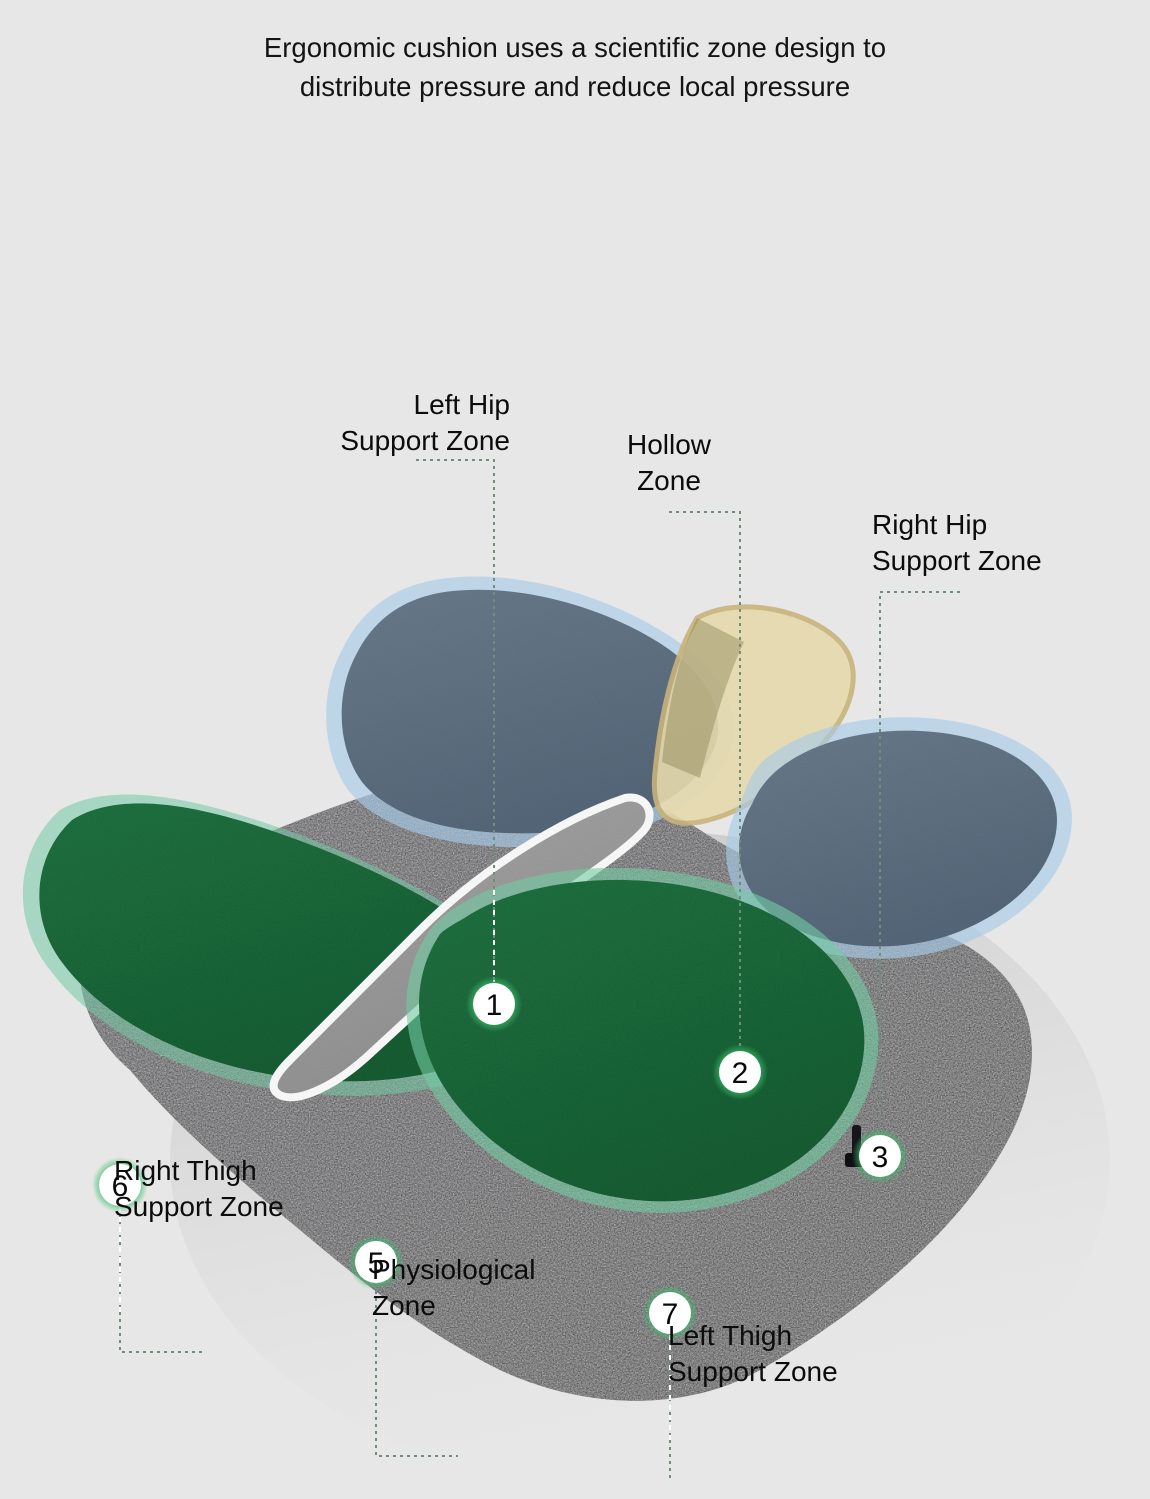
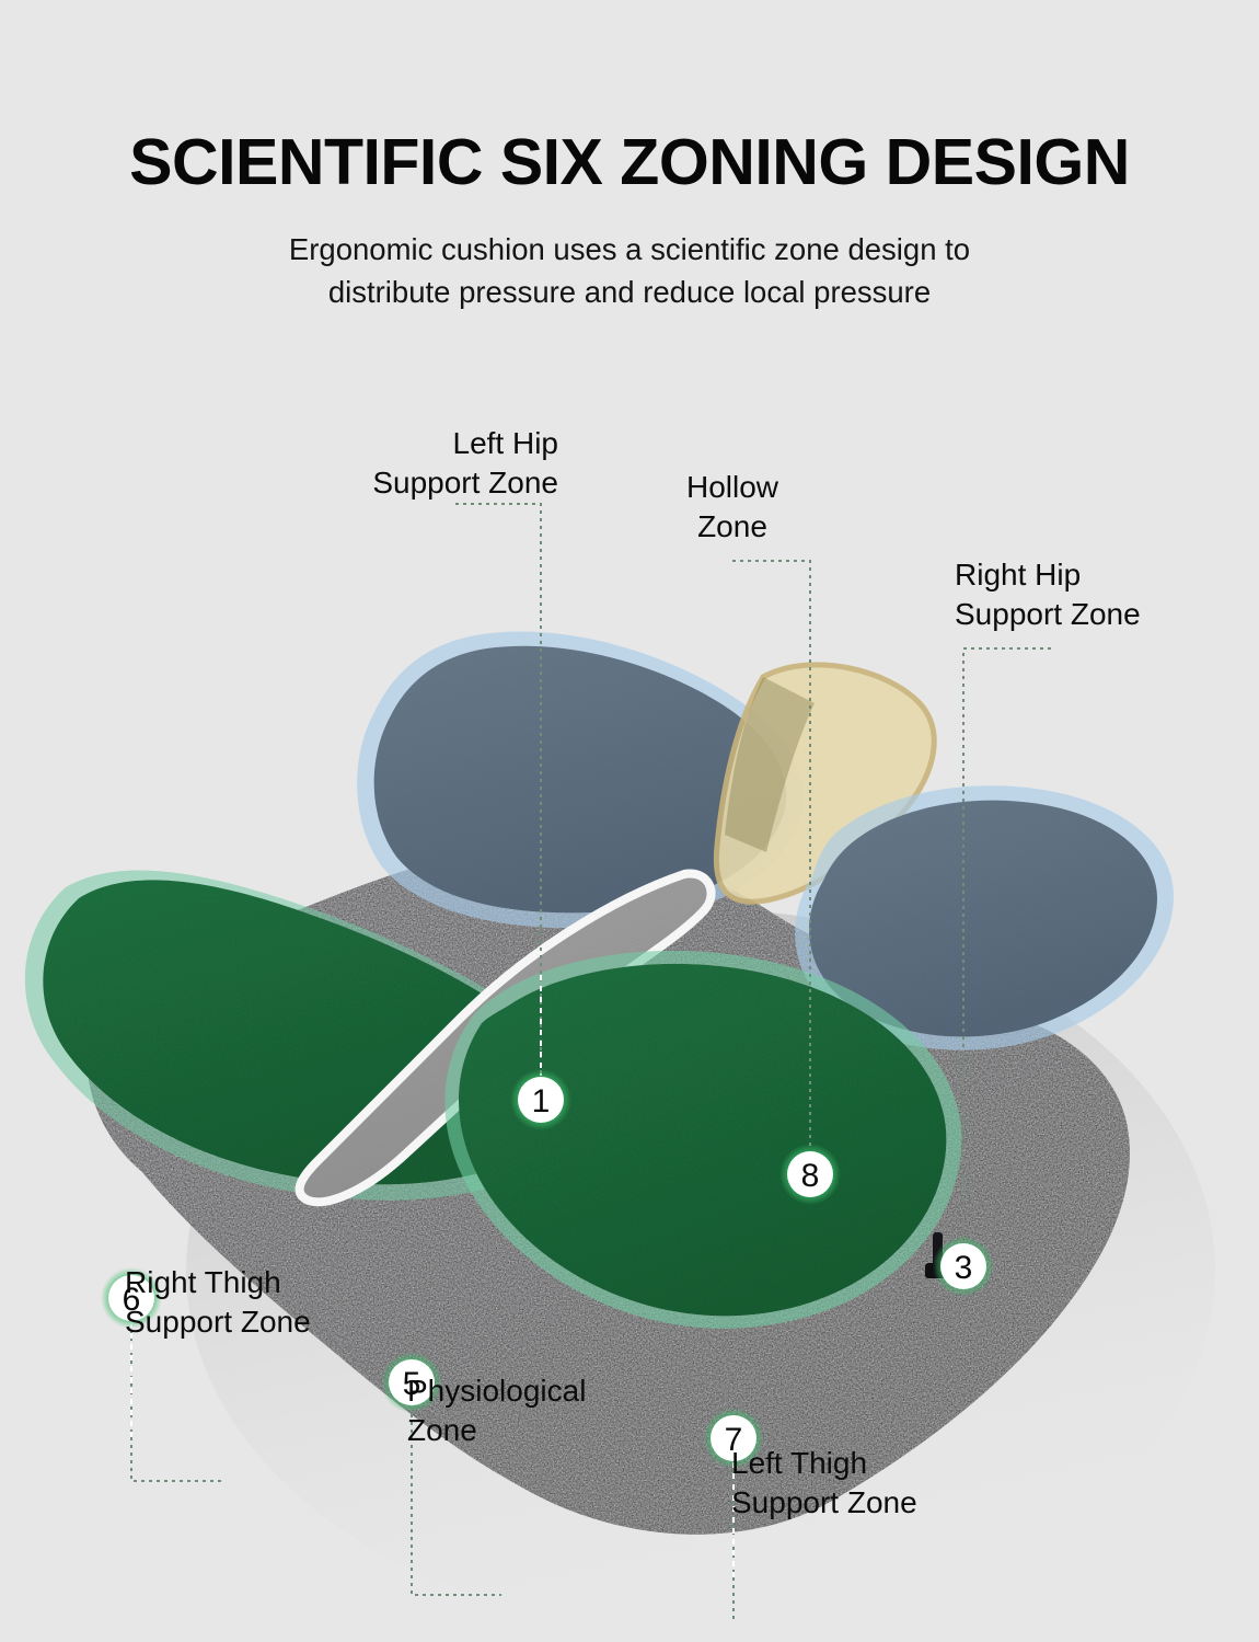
+ SCIENTIFIC SIX ZONING DESIGN
  Ergonomic cushion uses a scientific zone design to
  distribute pressure and reduce local pressure
  1
- 2
+ 8
  3
  7
  5
  6
  Left Hip
  Support Zone
  Hollow
  Zone
  Right Hip
  Support Zone
  Right Thigh
  Support Zone
  Physiological
  Zone
  Left Thigh
  Support Zone
